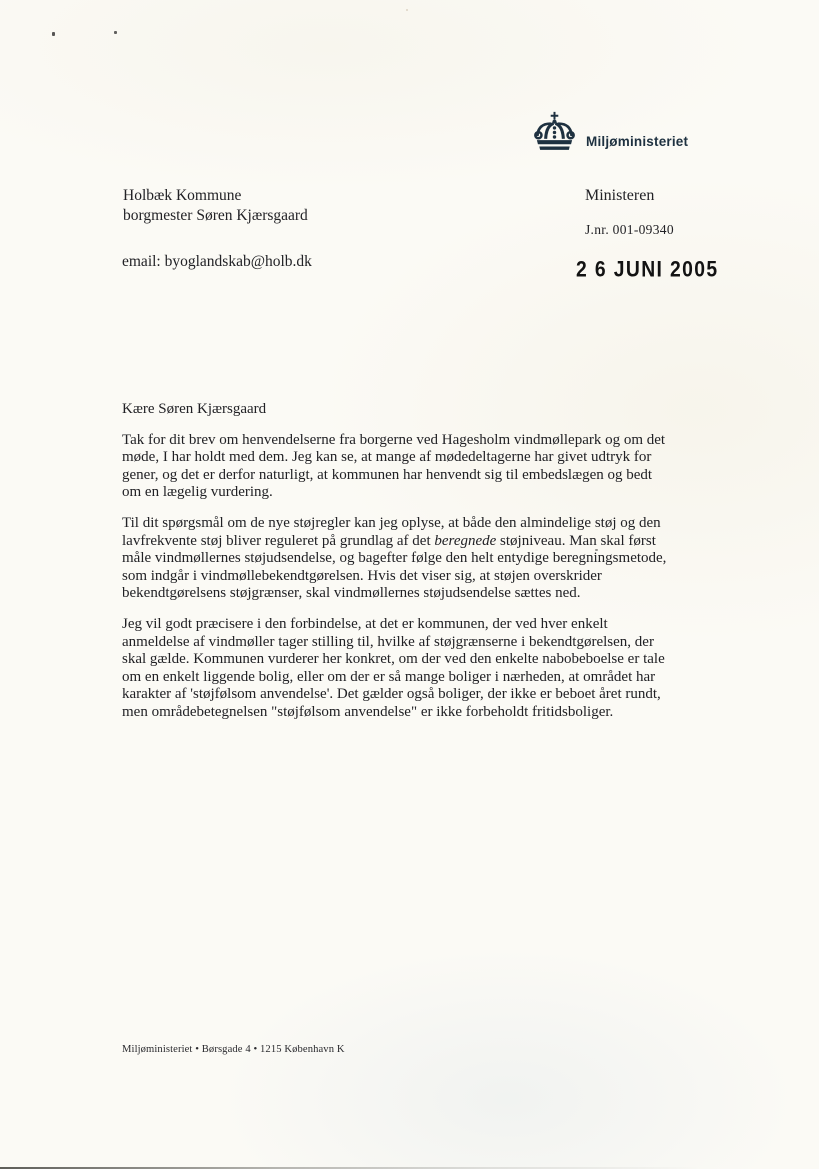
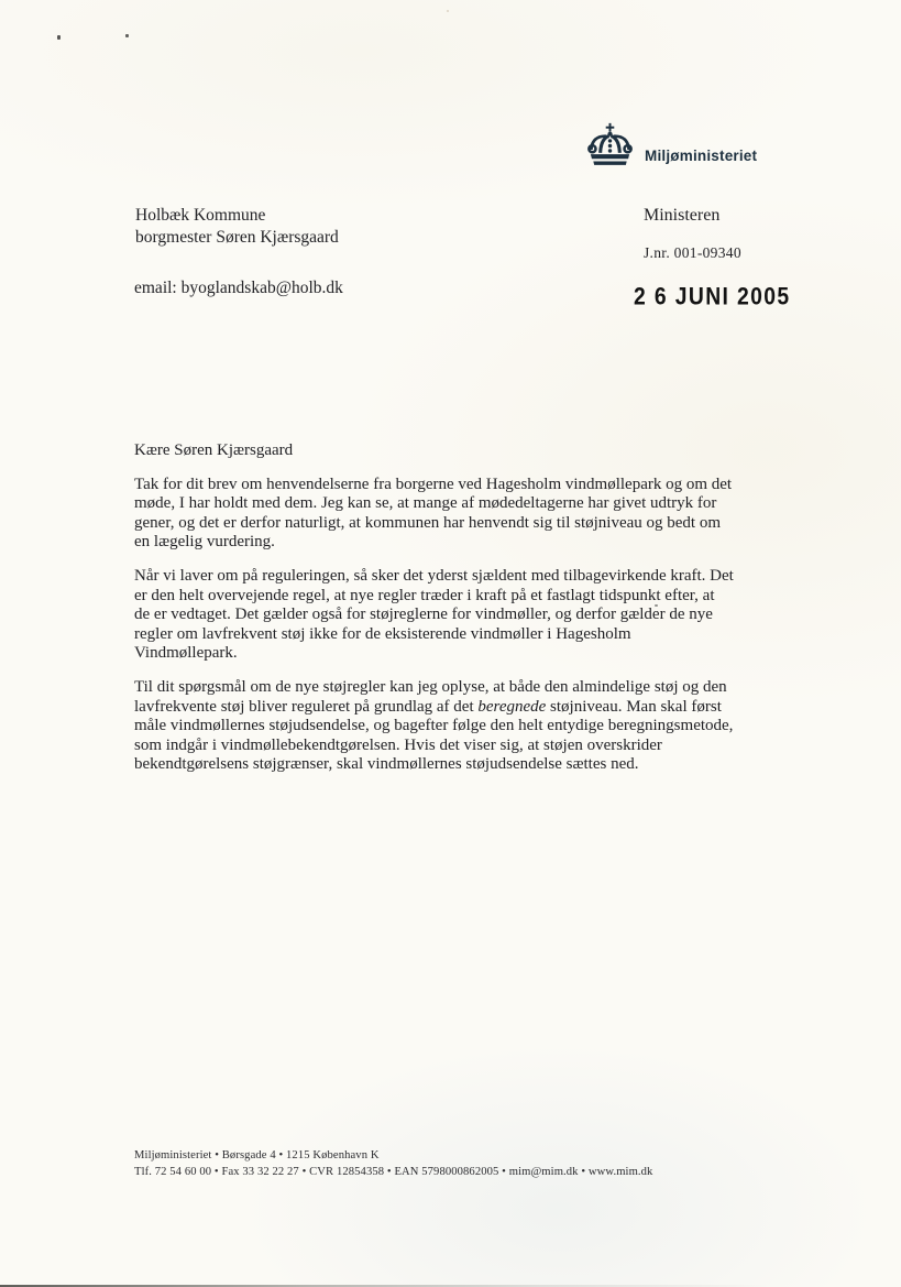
  Miljøministeriet
  Holbæk Kommune
  borgmester Søren Kjærsgaard
  Ministeren
  J.nr. 001-09340
  email: byoglandskab@holb.dk
  2 6 JUNI 2005
  Kære Søren Kjærsgaard
- Tak for dit brev om henvendelserne fra borgerne ved Hagesholm vindmøllepark og om det møde, I har holdt med dem. Jeg kan se, at mange af mødedeltagerne har givet udtryk for gener, og det er derfor naturligt, at kommunen har henvendt sig til embedslægen og bedt om en lægelig vurdering.
+ Tak for dit brev om henvendelserne fra borgerne ved Hagesholm vindmøllepark og om det møde, I har holdt med dem. Jeg kan se, at mange af mødedeltagerne har givet udtryk for gener, og det er derfor naturligt, at kommunen har henvendt sig til støjniveau og bedt om en lægelig vurdering.
+ Når vi laver om på reguleringen, så sker det yderst sjældent med tilbagevirkende kraft. Det er den helt overvejende regel, at nye regler træder i kraft på et fastlagt tidspunkt efter, at de er vedtaget. Det gælder også for støjreglerne for vindmøller, og derfor gælder de nye regler om lavfrekvent støj ikke for de eksisterende vindmøller i Hagesholm Vindmøllepark.
  Til dit spørgsmål om de nye støjregler kan jeg oplyse, at både den almindelige støj og den lavfrekvente støj bliver reguleret på grundlag af det beregnede støjniveau. Man skal først måle vindmøllernes støjudsendelse, og bagefter følge den helt entydige beregningsmetode, som indgår i vindmøllebekendtgørelsen. Hvis det viser sig, at støjen overskrider bekendtgørelsens støjgrænser, skal vindmøllernes støjudsendelse sættes ned.
- Jeg vil godt præcisere i den forbindelse, at det er kommunen, der ved hver enkelt anmeldelse af vindmøller tager stilling til, hvilke af støjgrænserne i bekendtgørelsen, der skal gælde. Kommunen vurderer her konkret, om der ved den enkelte nabobeboelse er tale om en enkelt liggende bolig, eller om der er så mange boliger i nærheden, at området har karakter af 'støjfølsom anvendelse'. Det gælder også boliger, der ikke er beboet året rundt, men områdebetegnelsen "støjfølsom anvendelse" er ikke forbeholdt fritidsboliger.
  Miljøministeriet • Børsgade 4 • 1215 København K
+ Tlf. 72 54 60 00 • Fax 33 32 22 27 • CVR 12854358 • EAN 5798000862005 • mim@mim.dk • www.mim.dk
